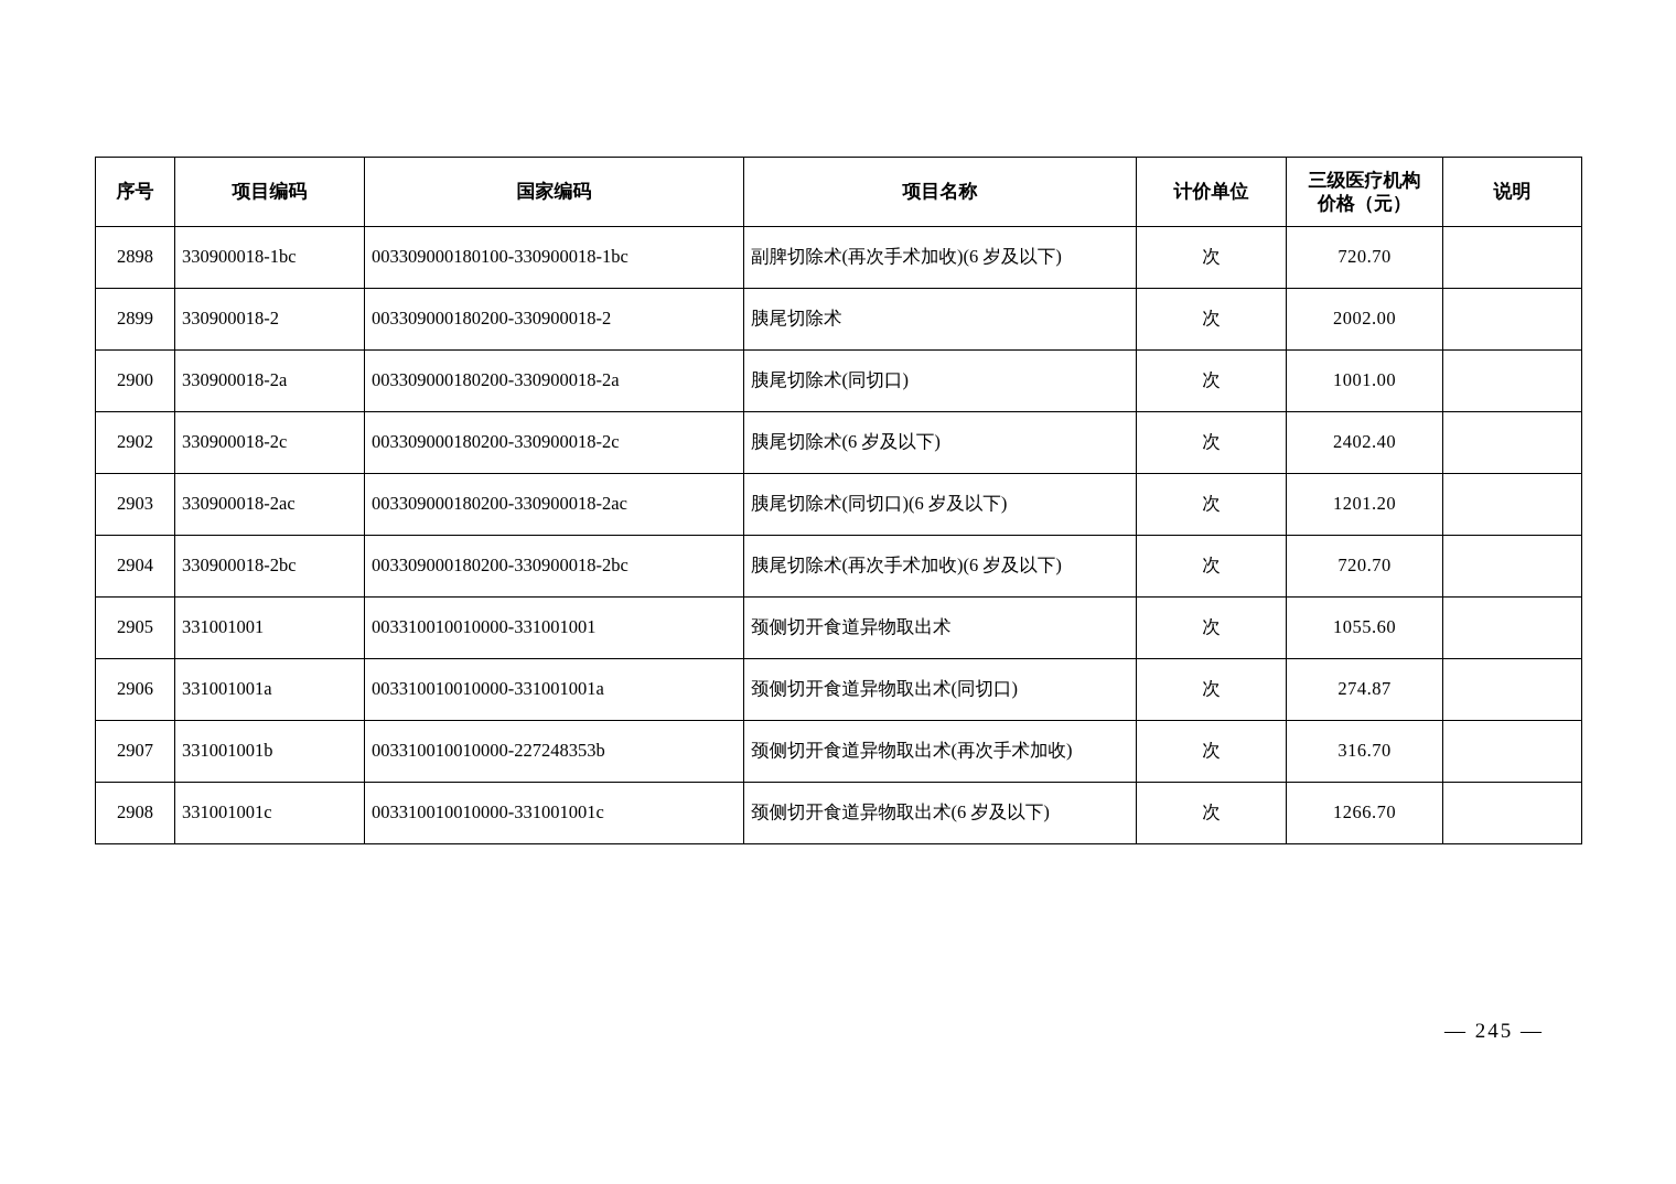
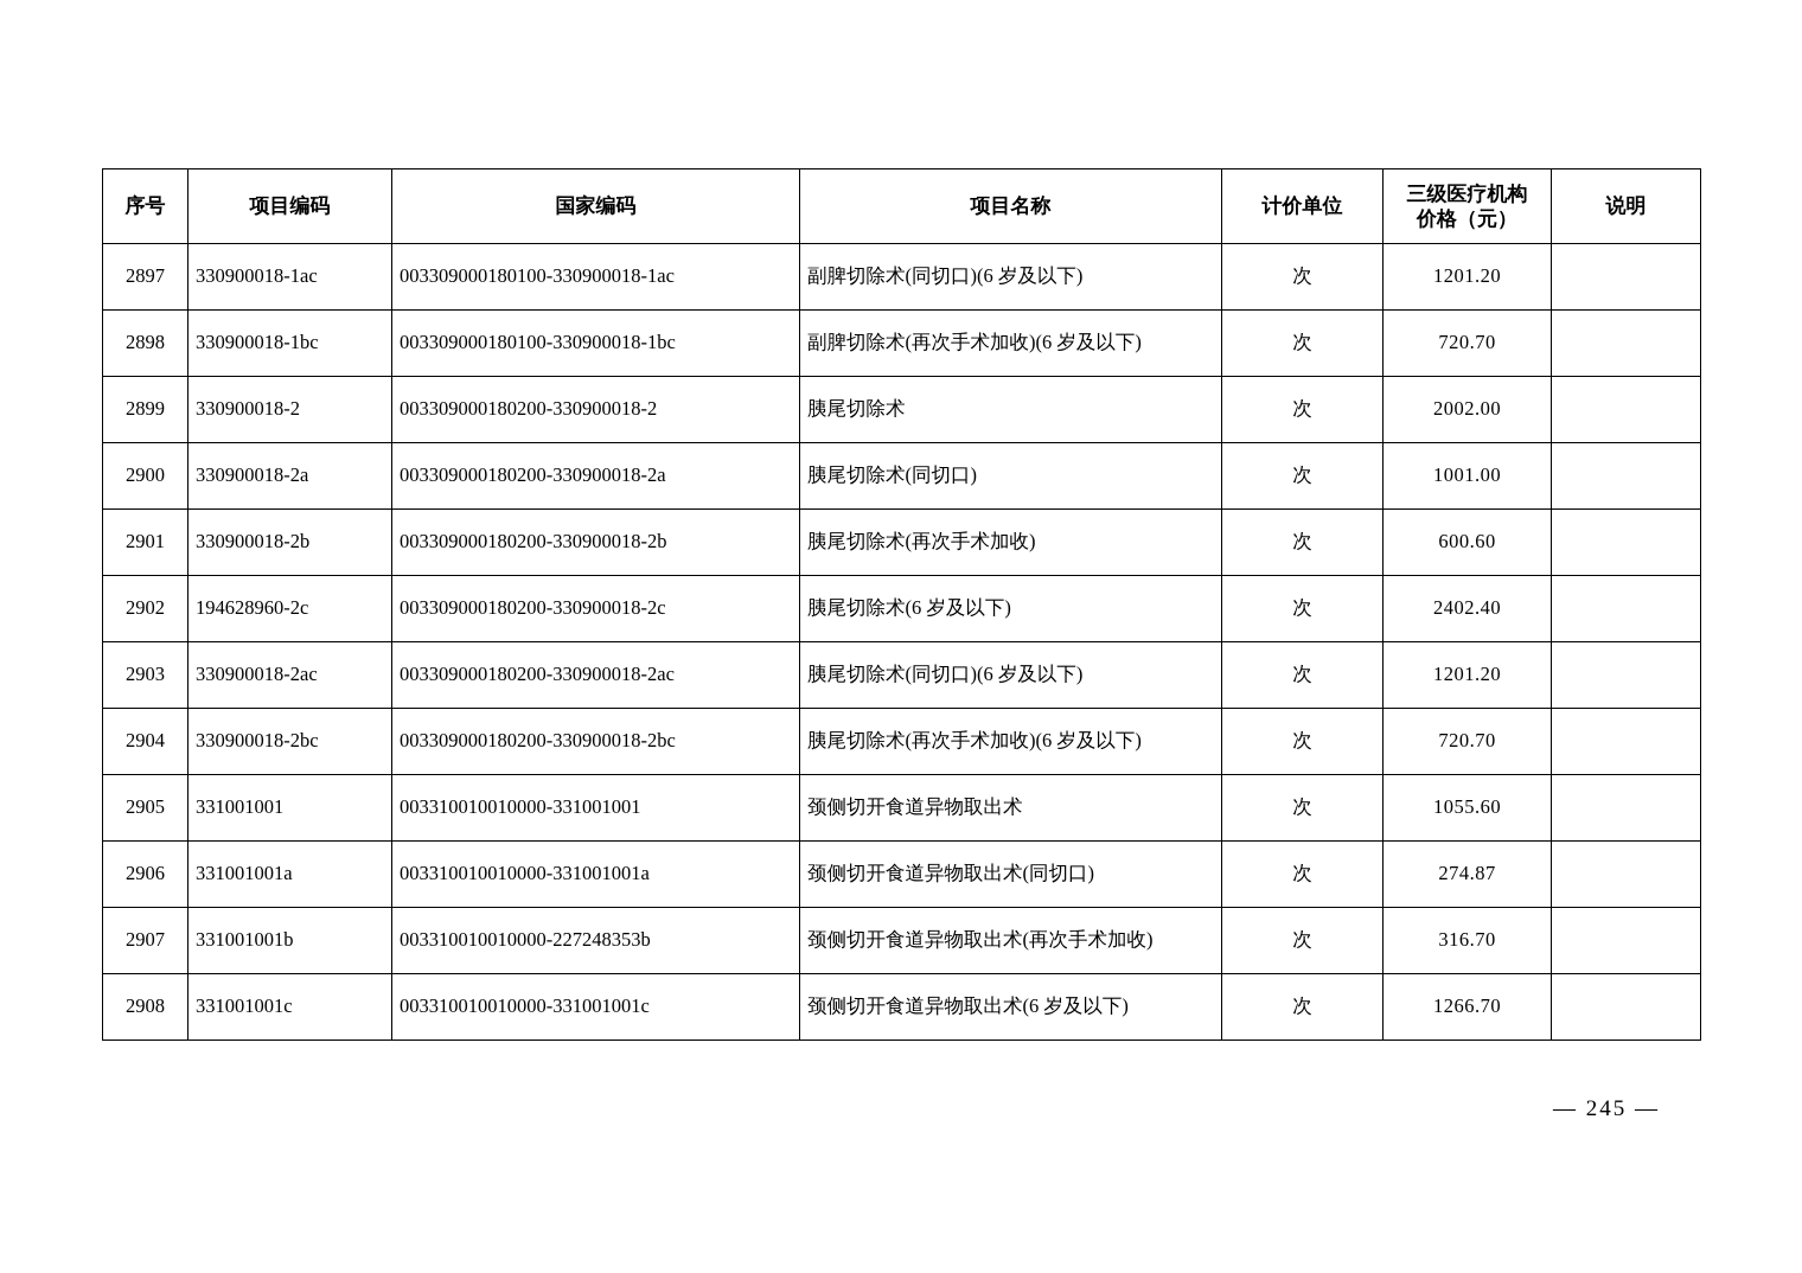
  序号	项目编码	国家编码	项目名称	计价单位	三级医疗机构 价格（元）	说明
+ 2897	330900018-1ac	003309000180100-330900018-1ac	副脾切除术(同切口)(6 岁及以下)	次	1201.20
  2898	330900018-1bc	003309000180100-330900018-1bc	副脾切除术(再次手术加收)(6 岁及以下)	次	720.70
  2899	330900018-2	003309000180200-330900018-2	胰尾切除术	次	2002.00
  2900	330900018-2a	003309000180200-330900018-2a	胰尾切除术(同切口)	次	1001.00
+ 2901	330900018-2b	003309000180200-330900018-2b	胰尾切除术(再次手术加收)	次	600.60
- 2902	330900018-2c	003309000180200-330900018-2c	胰尾切除术(6 岁及以下)	次	2402.40
+ 2902	194628960-2c	003309000180200-330900018-2c	胰尾切除术(6 岁及以下)	次	2402.40
  2903	330900018-2ac	003309000180200-330900018-2ac	胰尾切除术(同切口)(6 岁及以下)	次	1201.20
  2904	330900018-2bc	003309000180200-330900018-2bc	胰尾切除术(再次手术加收)(6 岁及以下)	次	720.70
  2905	331001001	003310010010000-331001001	颈侧切开食道异物取出术	次	1055.60
  2906	331001001a	003310010010000-331001001a	颈侧切开食道异物取出术(同切口)	次	274.87
  2907	331001001b	003310010010000-227248353b	颈侧切开食道异物取出术(再次手术加收)	次	316.70
  2908	331001001c	003310010010000-331001001c	颈侧切开食道异物取出术(6 岁及以下)	次	1266.70
  — 245 —
